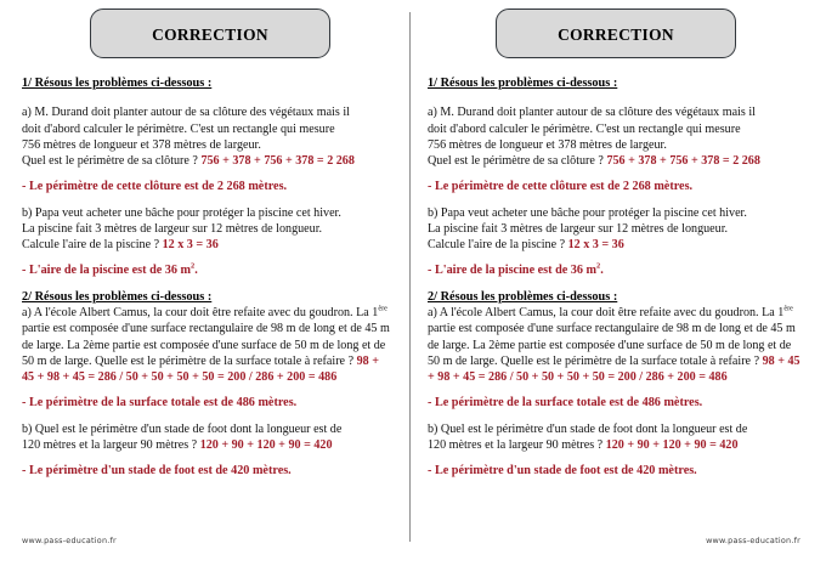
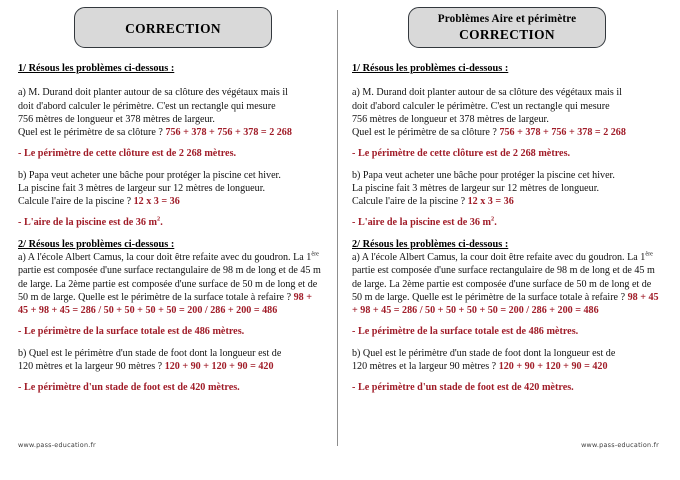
  CORRECTION
  1/ Résous les problèmes ci-dessous :
  a) M. Durand doit planter autour de sa clôture des végétaux mais il
  doit d'abord calculer le périmètre. C'est un rectangle qui mesure
  756 mètres de longueur et 378 mètres de largeur.
  Quel est le périmètre de sa clôture ? 756 + 378 + 756 + 378 = 2 268
  - Le périmètre de cette clôture est de 2 268 mètres.
  b) Papa veut acheter une bâche pour protéger la piscine cet hiver.
  La piscine fait 3 mètres de largeur sur 12 mètres de longueur.
  Calcule l'aire de la piscine ? 12 x 3 = 36
  - L'aire de la piscine est de 36 m .
  2/ Résous les problèmes ci-dessous :
  a) A l'école Albert Camus, la cour doit être refaite avec du goudron. La 1 partie est composée d'une surface rectangulaire de 98 m de long et de 45 m de large. La 2ème partie est composée d'une surface de 50 m de long et de 50 m de large. Quelle est le périmètre de la surface totale à refaire ? 98 + 45 + 98 + 45 = 286 / 50 + 50 + 50 + 50 = 200 / 286 + 200 = 486
  - Le périmètre de la surface totale est de 486 mètres.
  b) Quel est le périmètre d'un stade de foot dont la longueur est de
  120 mètres et la largeur 90 mètres ? 120 + 90 + 120 + 90 = 420
  - Le périmètre d'un stade de foot est de 420 mètres.
  www.pass-education.fr
+ Problèmes Aire et périmètre
  CORRECTION
  1/ Résous les problèmes ci-dessous :
  a) M. Durand doit planter autour de sa clôture des végétaux mais il
  doit d'abord calculer le périmètre. C'est un rectangle qui mesure
  756 mètres de longueur et 378 mètres de largeur.
  Quel est le périmètre de sa clôture ? 756 + 378 + 756 + 378 = 2 268
  - Le périmètre de cette clôture est de 2 268 mètres.
  b) Papa veut acheter une bâche pour protéger la piscine cet hiver.
  La piscine fait 3 mètres de largeur sur 12 mètres de longueur.
  Calcule l'aire de la piscine ? 12 x 3 = 36
  - L'aire de la piscine est de 36 m .
  2/ Résous les problèmes ci-dessous :
  a) A l'école Albert Camus, la cour doit être refaite avec du goudron. La 1 partie est composée d'une surface rectangulaire de 98 m de long et de 45 m de large. La 2ème partie est composée d'une surface de 50 m de long et de 50 m de large. Quelle est le périmètre de la surface totale à refaire ? 98 + 45 + 98 + 45 = 286 / 50 + 50 + 50 + 50 = 200 / 286 + 200 = 486
  - Le périmètre de la surface totale est de 486 mètres.
  b) Quel est le périmètre d'un stade de foot dont la longueur est de
  120 mètres et la largeur 90 mètres ? 120 + 90 + 120 + 90 = 420
  - Le périmètre d'un stade de foot est de 420 mètres.
  www.pass-education.fr
